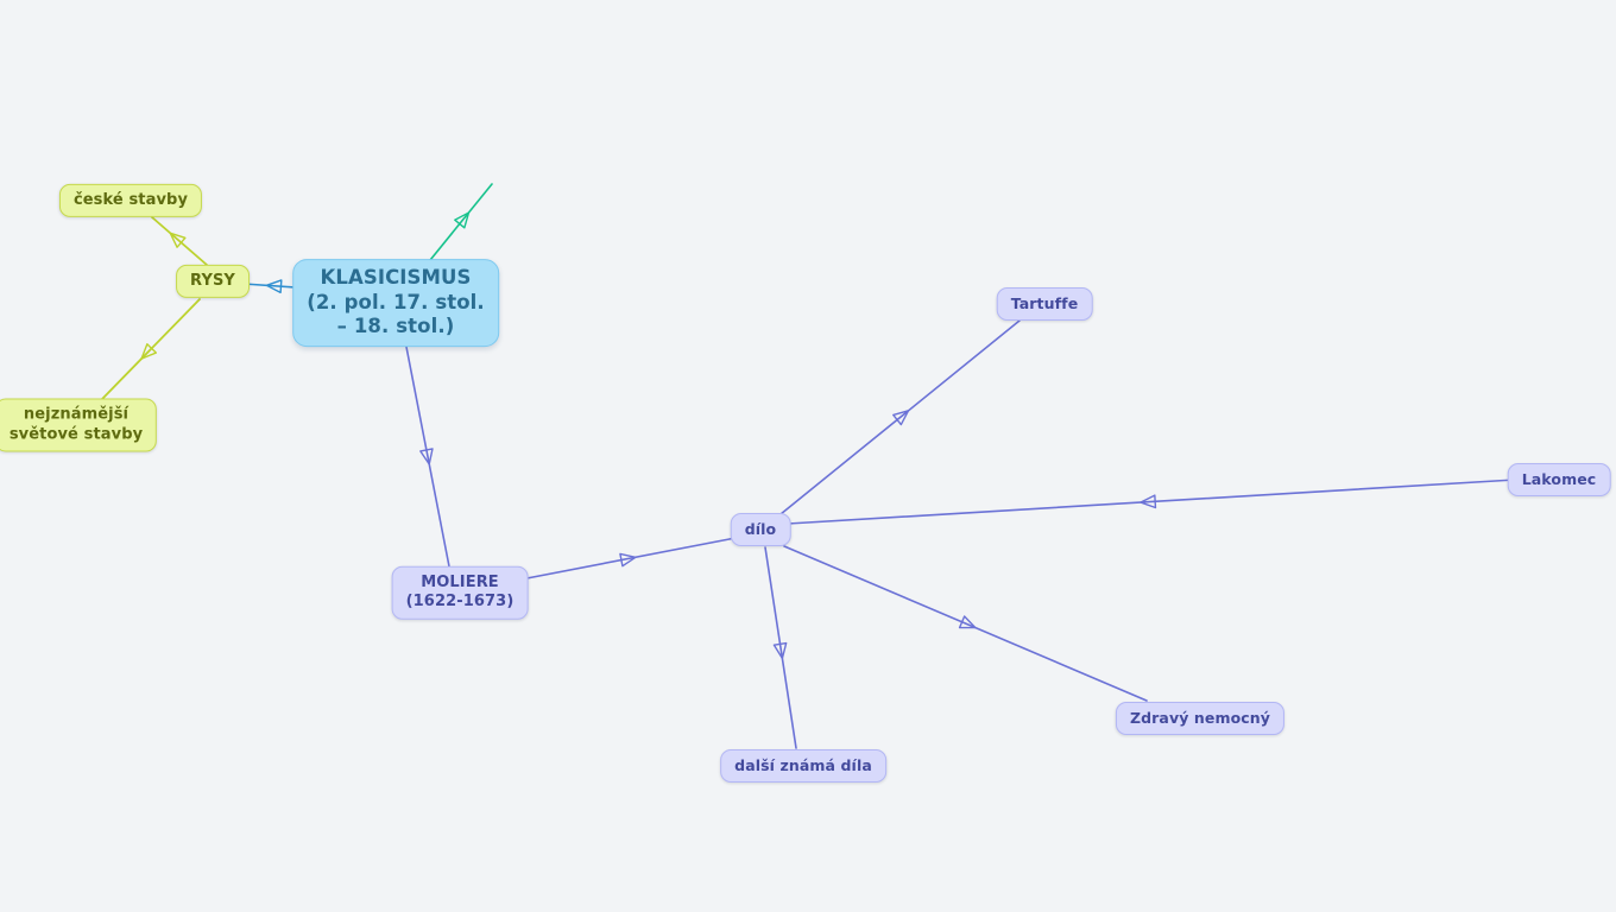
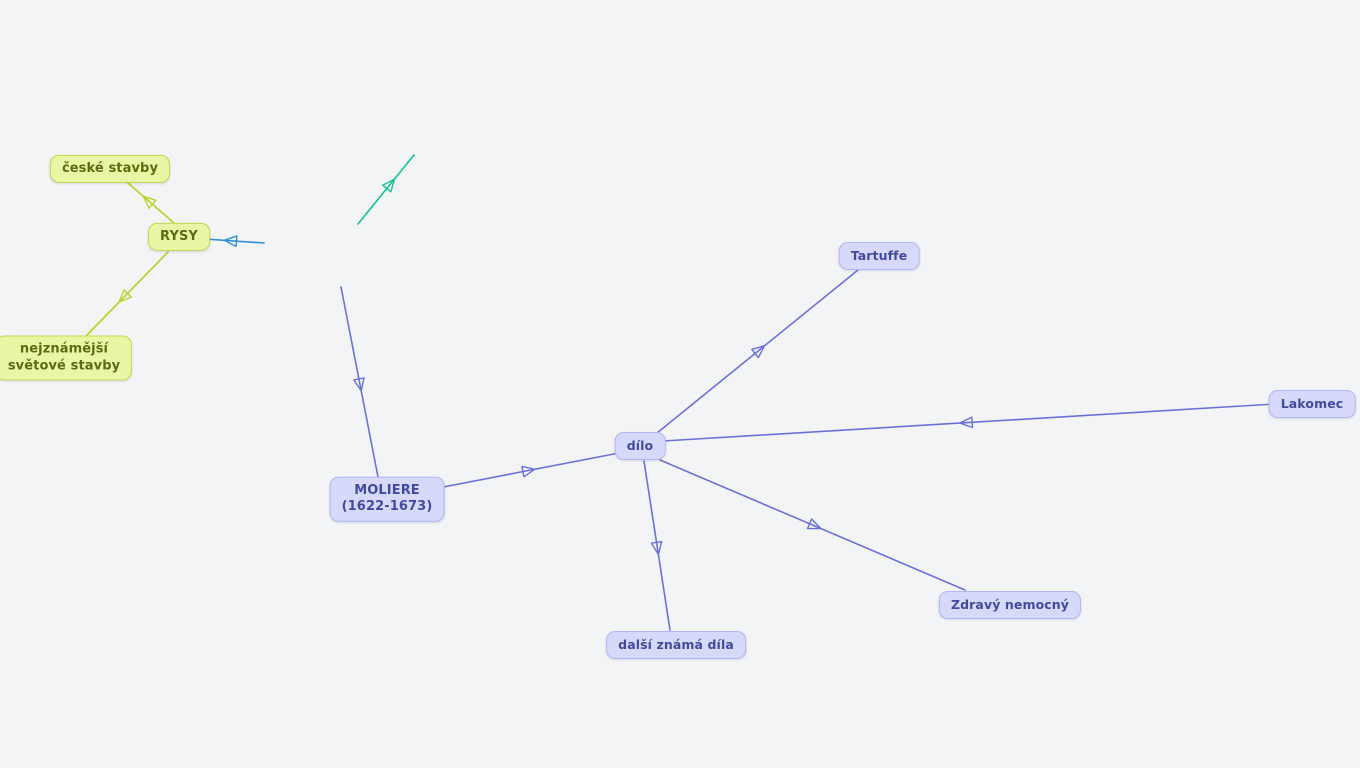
- KLASICISMUS
- (2. pol. 17. stol.
- – 18. stol.)
  RYSY
  české stavby
  nejznámější
  světové stavby
  MOLIERE
  (1622-1673)
  dílo
  Tartuffe
  Lakomec
  Zdravý nemocný
  další známá díla
